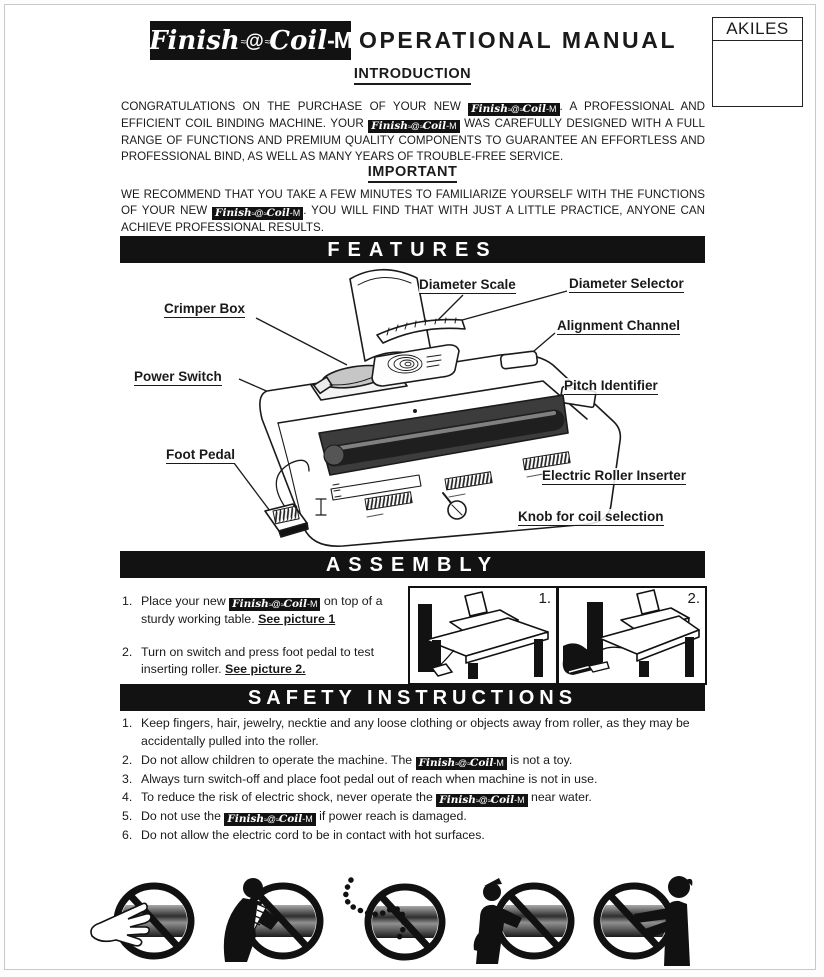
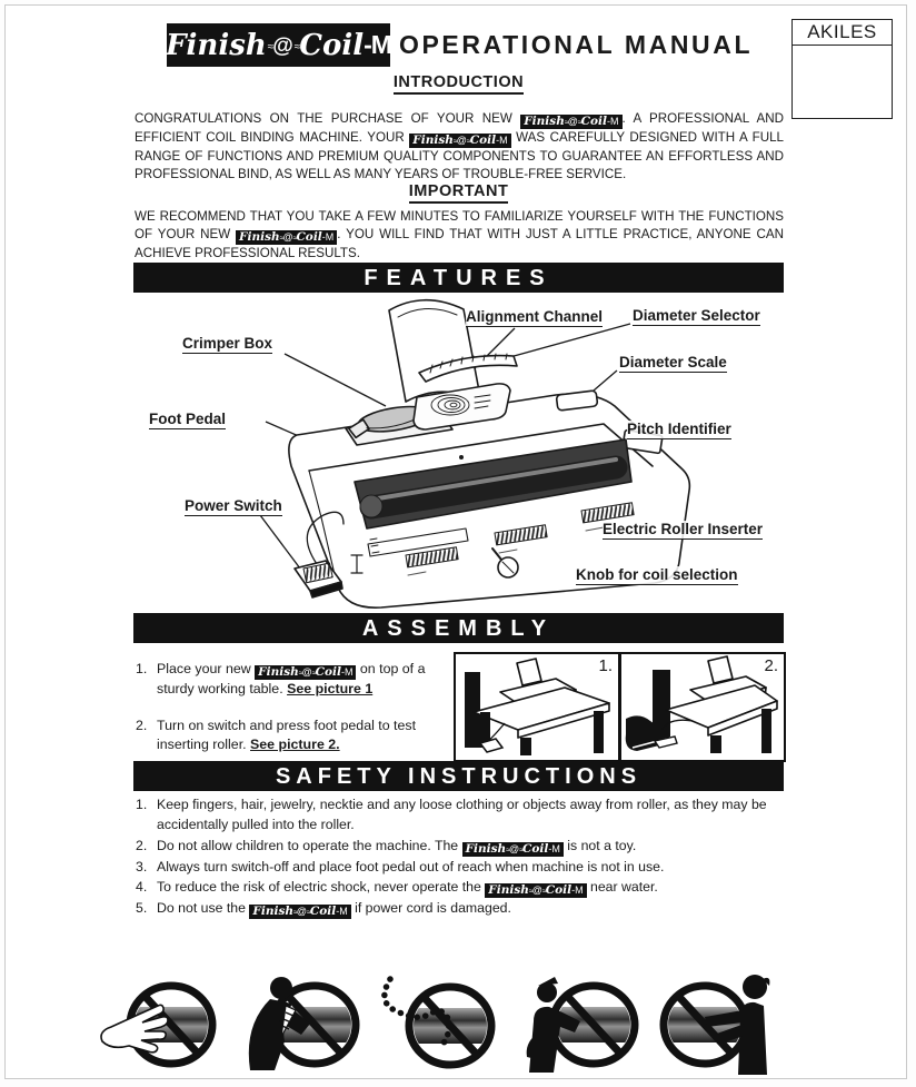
  Finish
  ≈
  @
  ≈
  Coil
  -M
  OPERATIONAL MANUAL
  AKILES
  INTRODUCTION
  CONGRATULATIONS ON THE PURCHASE OF YOUR NEW Finish @ Coil-M . A PROFESSIONAL AND EFFICIENT COIL BINDING MACHINE. YOUR Finish @ Coil-M WAS CAREFULLY DESIGNED WITH A FULL RANGE OF FUNCTIONS AND PREMIUM QUALITY COMPONENTS TO GUARANTEE AN EFFORTLESS AND PROFESSIONAL BIND, AS WELL AS MANY YEARS OF TROUBLE-FREE SERVICE.
  IMPORTANT
  WE RECOMMEND THAT YOU TAKE A FEW MINUTES TO FAMILIARIZE YOURSELF WITH THE FUNCTIONS OF YOUR NEW Finish @ Coil-M . YOU WILL FIND THAT WITH JUST A LITTLE PRACTICE, ANYONE CAN ACHIEVE PROFESSIONAL RESULTS.
  FEATURES
  Crimper Box
- Diameter Scale
+ Alignment Channel
  Diameter Selector
- Alignment Channel
+ Diameter Scale
- Power Switch
+ Foot Pedal
  Pitch Identifier
- Foot Pedal
+ Power Switch
  Electric Roller Inserter
  Knob for coil selection
  ASSEMBLY
  1.
  Place your new Finish @ Coil-M on top of a sturdy working table. See picture 1
  2.
  Turn on switch and press foot pedal to test inserting roller. See picture 2.
  1.
  2.
  SAFETY INSTRUCTIONS
  1.
  Keep fingers, hair, jewelry, necktie and any loose clothing or objects away from roller, as they may be accidentally pulled into the roller.
  2.
  Do not allow children to operate the machine. The Finish @ Coil-M is not a toy.
  3.
  Always turn switch-off and place foot pedal out of reach when machine is not in use.
  4.
  To reduce the risk of electric shock, never operate the Finish @ Coil-M near water.
  5.
- Do not use the Finish @ Coil-M if power reach is damaged.
+ Do not use the Finish @ Coil-M if power cord is damaged.
- 6.
- Do not allow the electric cord to be in contact with hot surfaces.
